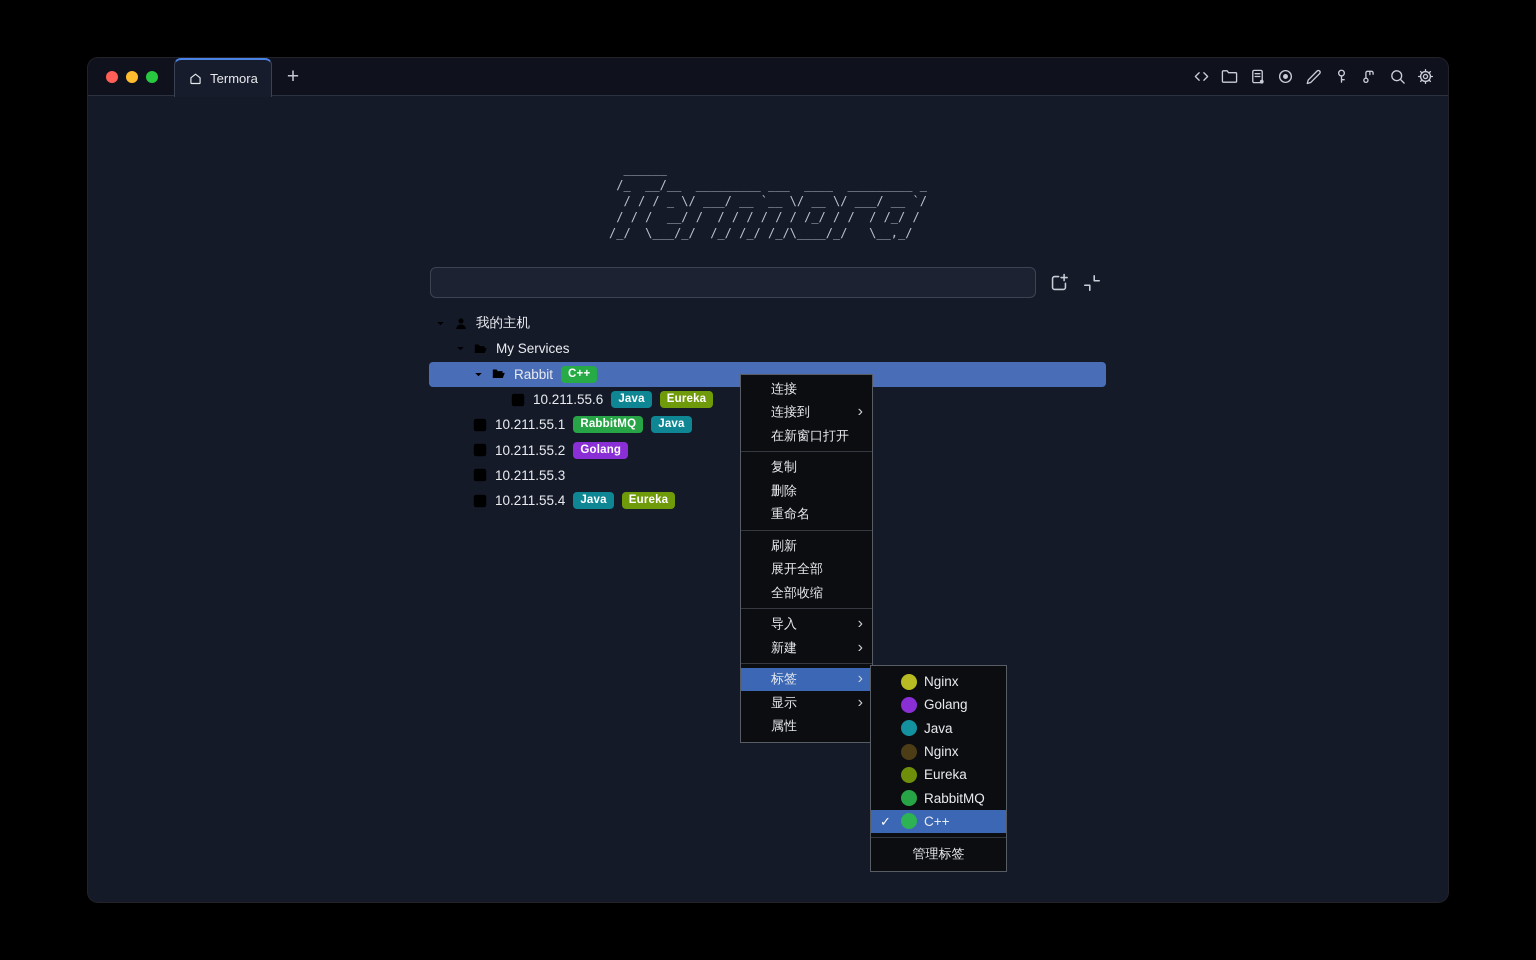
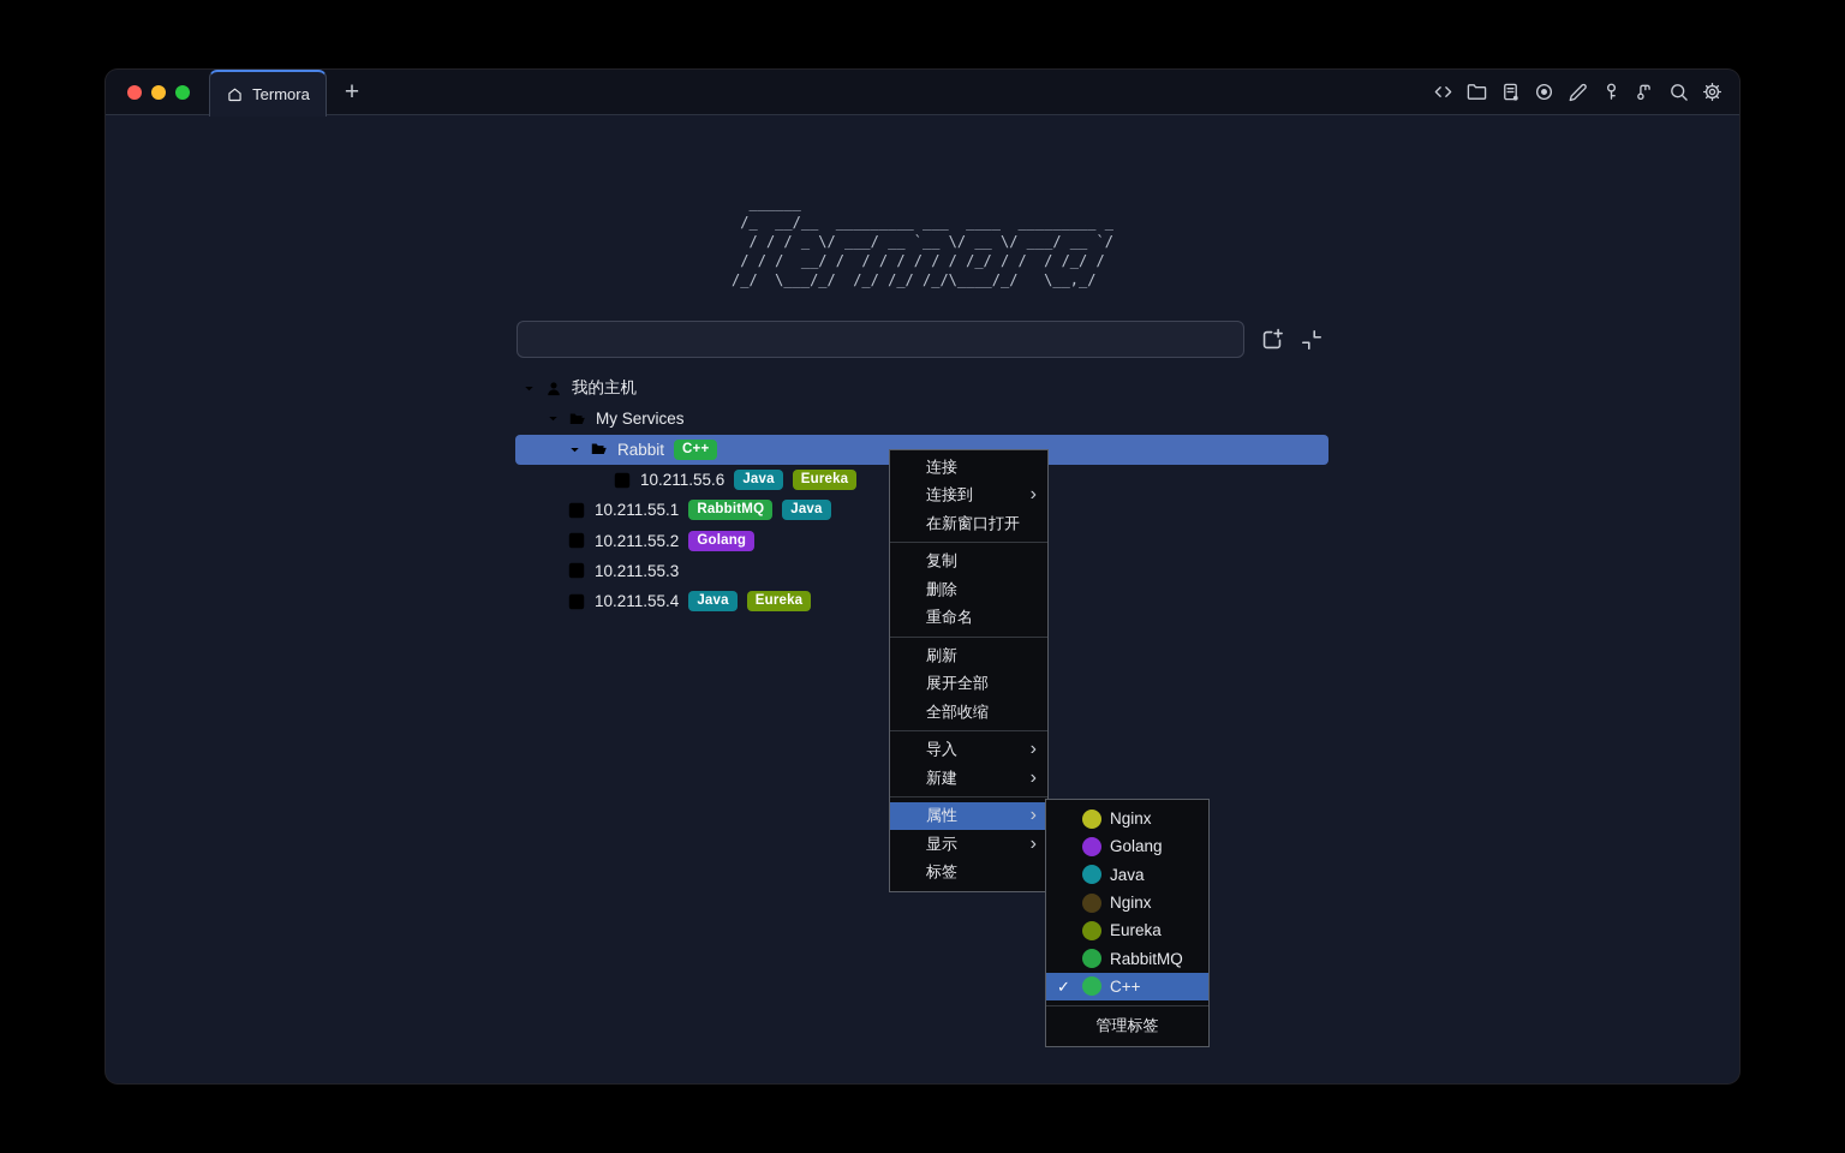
  Termora
  +
  ______
  /_ __/__ _________ ___ ____ _________ _
  / / / _ \/ ___/ __ `__ \/ __ \/ ___/ __ `/
  / / / __/ / / / / / / / /_/ / / / /_/ /
  /_/ \___/_/ /_/ /_/ /_/\____/_/ \__,_/
  我的主机
  My Services
  Rabbit
  C++
  10.211.55.6
  Java
  Eureka
  10.211.55.1
  RabbitMQ
  Java
  10.211.55.2
  Golang
  10.211.55.3
  10.211.55.4
  Java
  Eureka
  连接
  连接到
  ›
  在新窗口打开
  复制
  删除
  重命名
  刷新
  展开全部
  全部收缩
  导入
  ›
  新建
  ›
- 标签
+ 属性
  ›
  显示
  ›
- 属性
+ 标签
  Nginx
  Golang
  Java
  Nginx
  Eureka
  RabbitMQ
  ✓
  C++
  管理标签
